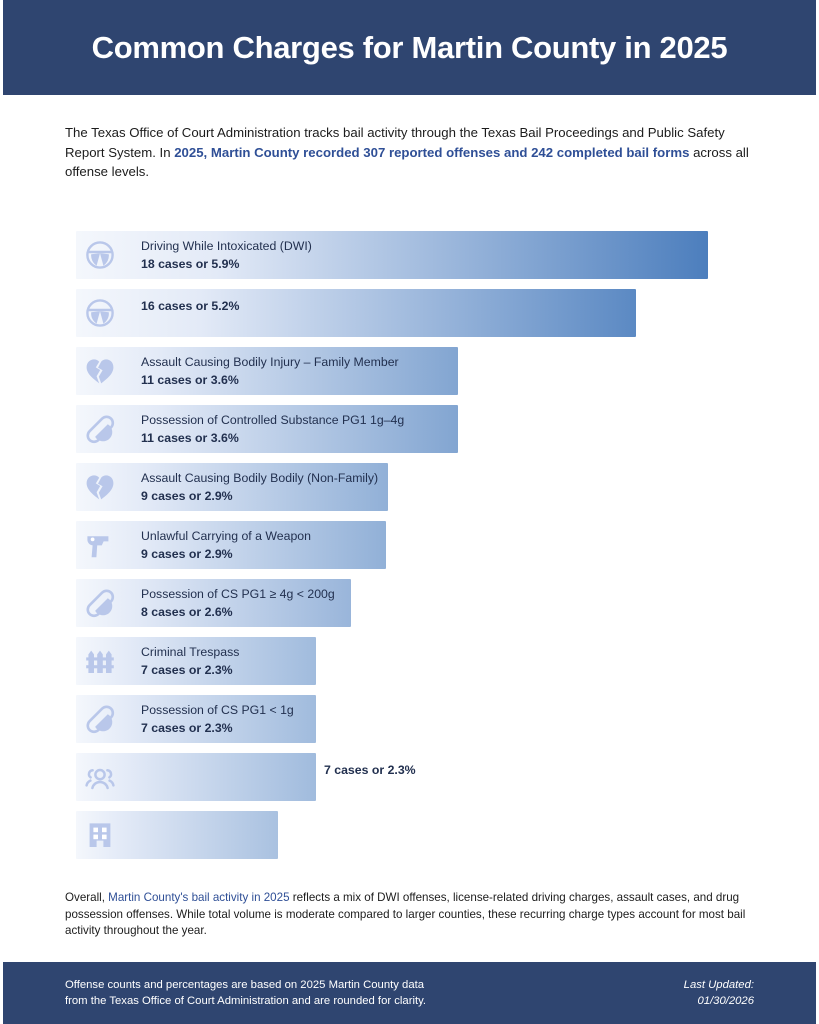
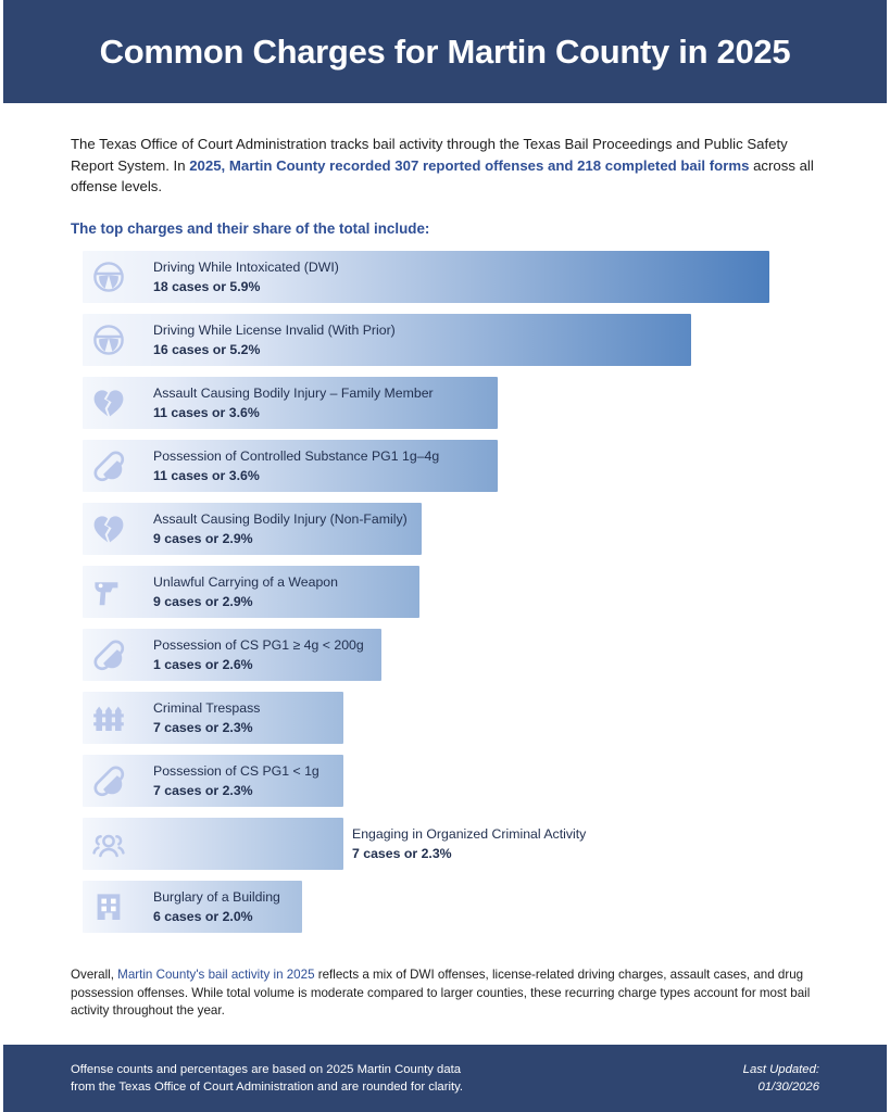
  Common Charges for Martin County in 2025
- The Texas Office of Court Administration tracks bail activity through the Texas Bail Proceedings and Public Safety Report System. In 2025, Martin County recorded 307 reported offenses and 242 completed bail forms across all offense levels.
+ The Texas Office of Court Administration tracks bail activity through the Texas Bail Proceedings and Public Safety Report System. In 2025, Martin County recorded 307 reported offenses and 218 completed bail forms across all offense levels.
+ The top charges and their share of the total include:
  Driving While Intoxicated (DWI)
  18 cases or 5.9%
+ Driving While License Invalid (With Prior)
  16 cases or 5.2%
  Assault Causing Bodily Injury – Family Member
  11 cases or 3.6%
  Possession of Controlled Substance PG1 1g–4g
  11 cases or 3.6%
- Assault Causing Bodily Bodily (Non-Family)
+ Assault Causing Bodily Injury (Non-Family)
  9 cases or 2.9%
  Unlawful Carrying of a Weapon
  9 cases or 2.9%
  Possession of CS PG1 ≥ 4g < 200g
- 8 cases or 2.6%
+ 1 cases or 2.6%
  Criminal Trespass
  7 cases or 2.3%
  Possession of CS PG1 < 1g
  7 cases or 2.3%
+ Engaging in Organized Criminal Activity
  7 cases or 2.3%
+ Burglary of a Building
+ 6 cases or 2.0%
  Overall, Martin County's bail activity in 2025 reflects a mix of DWI offenses, license-related driving charges, assault cases, and drug possession offenses. While total volume is moderate compared to larger counties, these recurring charge types account for most bail activity throughout the year.
  Offense counts and percentages are based on 2025 Martin County data
  from the Texas Office of Court Administration and are rounded for clarity.
  Last Updated:
  01/30/2026
